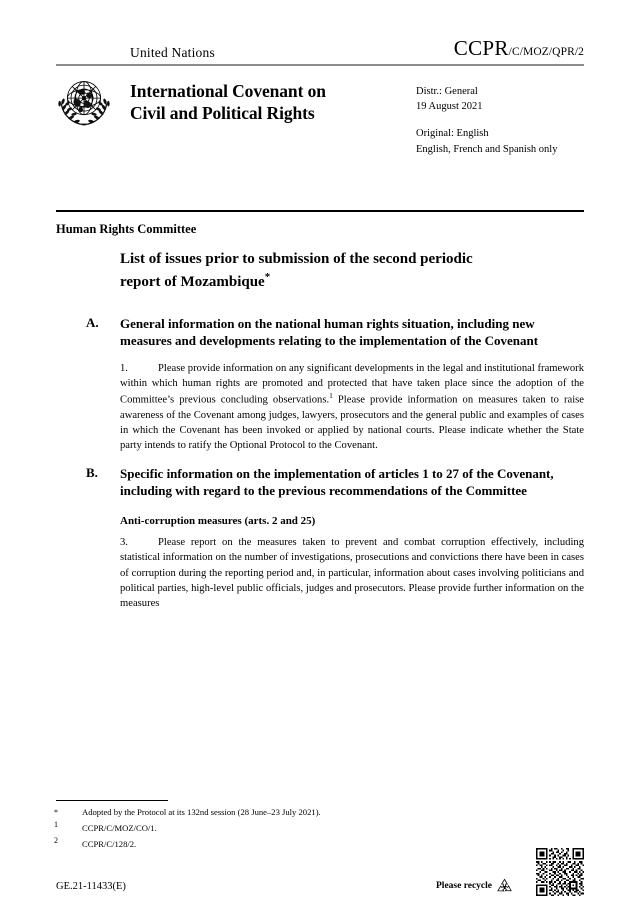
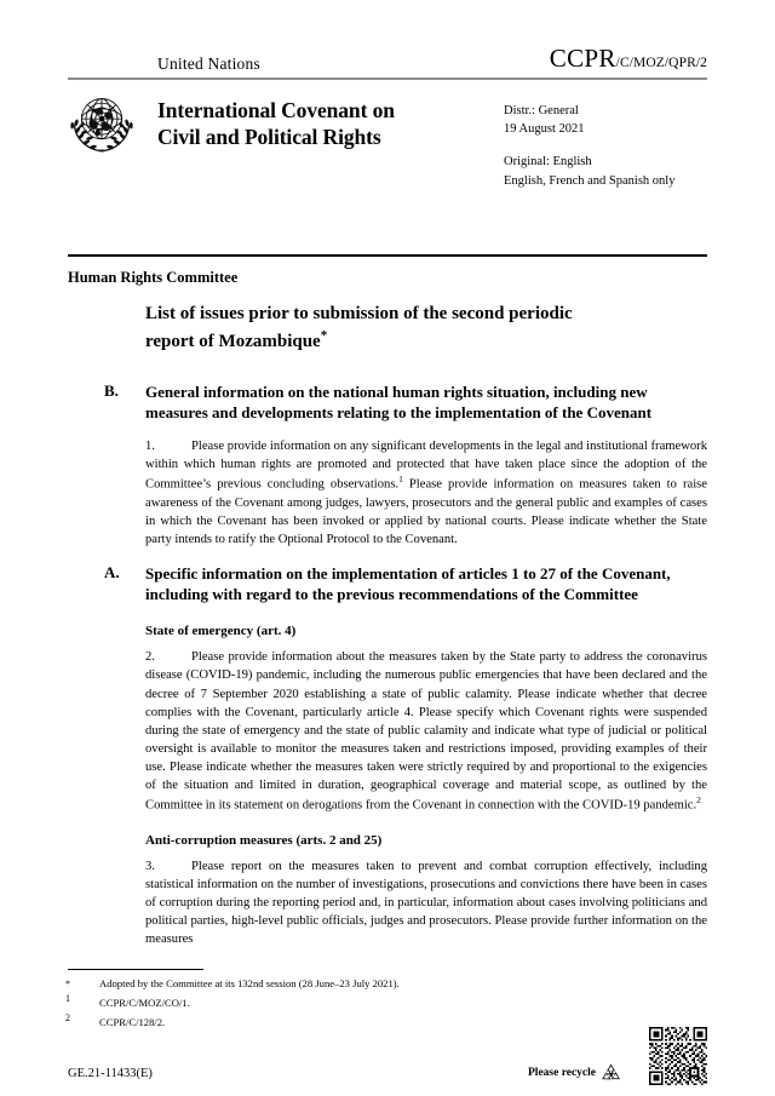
  United Nations
  CCPR/C/MOZ/QPR/2
  International Covenant on
  Civil and Political Rights
  Distr.: General
  19 August 2021
  Original: English
  English, French and Spanish only
  Human Rights Committee
  List of issues prior to submission of the second periodic
  report of Mozambique*
- A.
+ B.
  General information on the national human rights situation, including new measures and developments relating to the implementation of the Covenant
  1. Please provide information on any significant developments in the legal and institutional framework within which human rights are promoted and protected that have taken place since the adoption of the Committee’s previous concluding observations.1 Please provide information on measures taken to raise awareness of the Covenant among judges, lawyers, prosecutors and the general public and examples of cases in which the Covenant has been invoked or applied by national courts. Please indicate whether the State party intends to ratify the Optional Protocol to the Covenant.
- B.
+ A.
  Specific information on the implementation of articles 1 to 27 of the Covenant, including with regard to the previous recommendations of the Committee
+ State of emergency (art. 4)
+ 2. Please provide information about the measures taken by the State party to address the coronavirus disease (COVID-19) pandemic, including the numerous public emergencies that have been declared and the decree of 7 September 2020 establishing a state of public calamity. Please indicate whether that decree complies with the Covenant, particularly article 4. Please specify which Covenant rights were suspended during the state of emergency and the state of public calamity and indicate what type of judicial or political oversight is available to monitor the measures taken and restrictions imposed, providing examples of their use. Please indicate whether the measures taken were strictly required by and proportional to the exigencies of the situation and limited in duration, geographical coverage and material scope, as outlined by the Committee in its statement on derogations from the Covenant in connection with the COVID-19 pandemic.2
  Anti-corruption measures (arts. 2 and 25)
  3. Please report on the measures taken to prevent and combat corruption effectively, including statistical information on the number of investigations, prosecutions and convictions there have been in cases of corruption during the reporting period and, in particular, information about cases involving politicians and political parties, high-level public officials, judges and prosecutors. Please provide further information on the measures
- * Adopted by the Protocol at its 132nd session (28 June–23 July 2021).
+ * Adopted by the Committee at its 132nd session (28 June–23 July 2021).
  1 CCPR/C/MOZ/CO/1.
  2 CCPR/C/128/2.
  GE.21-11433(E)
  Please recycle
